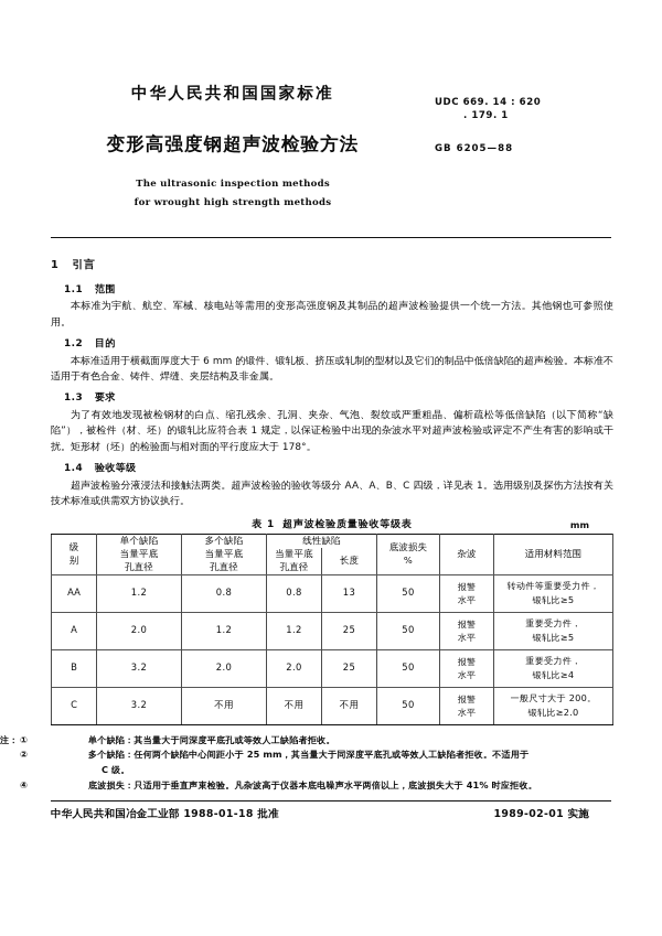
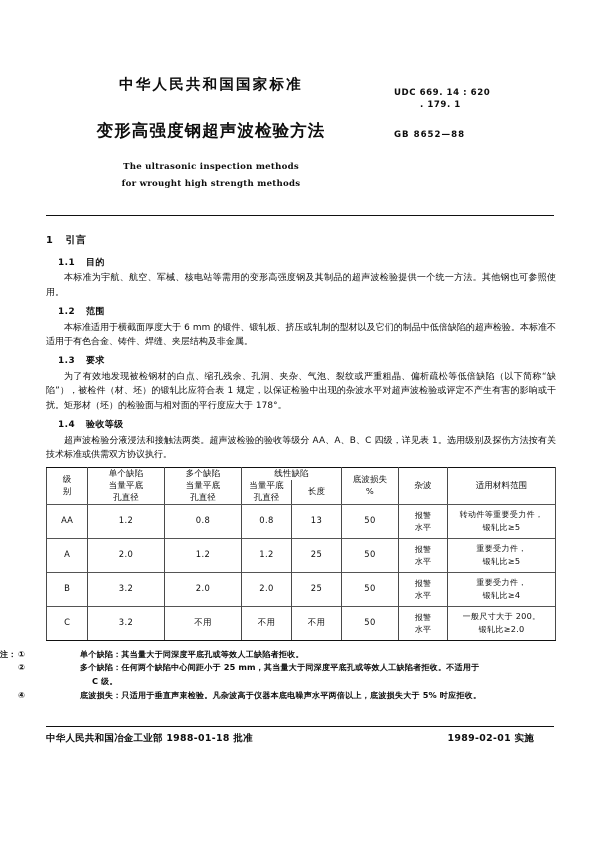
  中华人民共和国国家标准
  变形高强度钢超声波检验方法
  The ultrasonic inspection methods
  for wrought high strength methods
  UDC 669. 14 : 620
  . 179. 1
- GB 6205—88
+ GB 8652—88
  1 引言
- 1.1 范围
+ 1.1 目的
  本标准为宇航、航空、军械、核电站等需用的变形高强度钢及其制品的超声波检验提供一个统一方法。其他钢也可参照使用。
- 1.2 目的
+ 1.2 范围
  本标准适用于横截面厚度大于 6 mm 的锻件、锻轧板、挤压或轧制的型材以及它们的制品中低倍缺陷的超声检验。本标准不适用于有色合金、铸件、焊缝、夹层结构及非金属。
  1.3 要求
  为了有效地发现被检钢材的白点、缩孔残余、孔洞、夹杂、气泡、裂纹或严重粗晶、偏析疏松等低倍缺陷（以下简称“缺陷”），被检件（材、坯）的锻轧比应符合表 1 规定，以保证检验中出现的杂波水平对超声波检验或评定不产生有害的影响或干扰。矩形材（坯）的检验面与相对面的平行度应大于 178°。
  1.4 验收等级
  超声波检验分液浸法和接触法两类。超声波检验的验收等级分 AA、A、B、C 四级，详见表 1。选用级别及探伤方法按有关技术标准或供需双方协议执行。
- 表 1 超声波检验质量验收等级表
- mm
  级 别	单个缺陷 当量平底 孔直径	多个缺陷 当量平底 孔直径	线性缺陷	底波损失 %	杂波	适用材料范围
  当量平底 孔直径	长度
  AA	1.2	0.8	0.8	13	50	报警 水平	转动件等重要受力件， 锻轧比≥5
  A	2.0	1.2	1.2	25	50	报警 水平	重要受力件， 锻轧比≥5
  B	3.2	2.0	2.0	25	50	报警 水平	重要受力件， 锻轧比≥4
  C	3.2	不用	不用	不用	50	报警 水平	一般尺寸大于 200。 锻轧比≥2.0
  注： ① 单个缺陷：其当量大于同深度平底孔或等效人工缺陷者拒收。
  ② 多个缺陷：任何两个缺陷中心间距小于 25 mm，其当量大于同深度平底孔或等效人工缺陷者拒收。不适用于
  C 级。
- ④ 底波损失：只适用于垂直声束检验。凡杂波高于仪器本底电噪声水平两倍以上，底波损失大于 41% 时应拒收。
+ ④ 底波损失：只适用于垂直声束检验。凡杂波高于仪器本底电噪声水平两倍以上，底波损失大于 5% 时应拒收。
  中华人民共和国冶金工业部 1988-01-18 批准
  1989-02-01 实施
